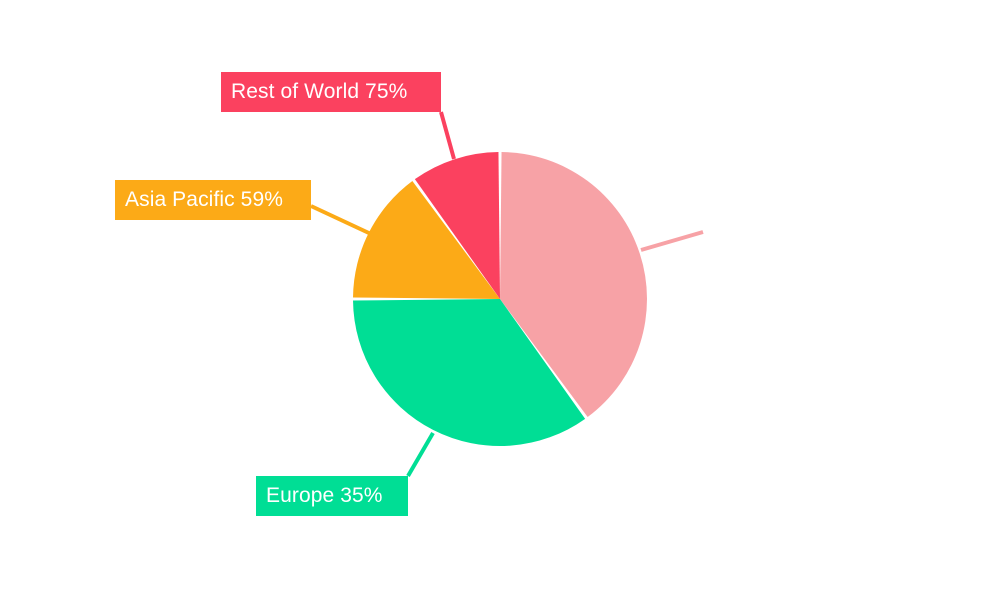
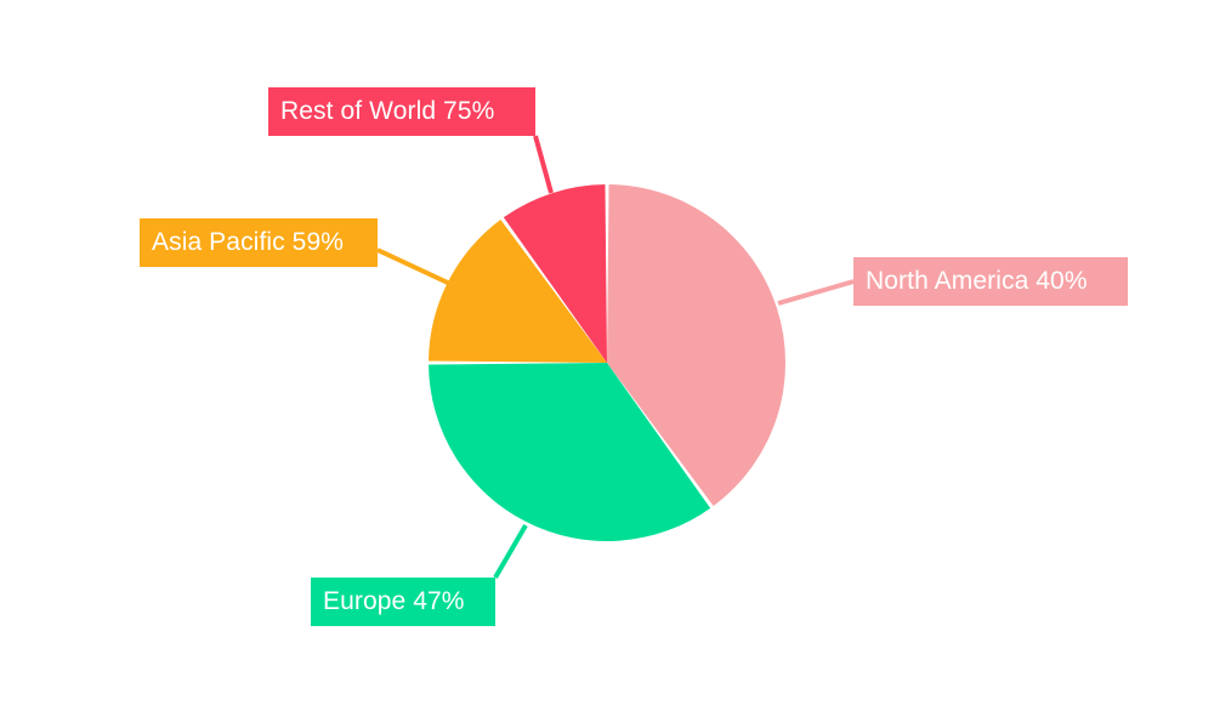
+ North America 40%
- Europe 35%
+ Europe 47%
  Asia Pacific 59%
  Rest of World 75%
